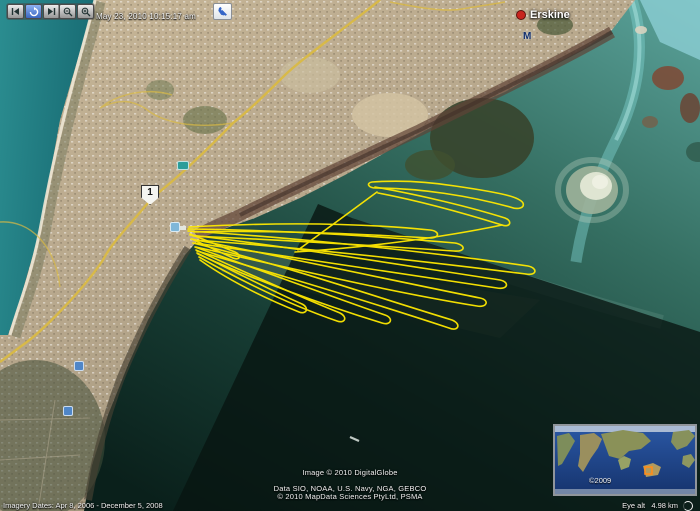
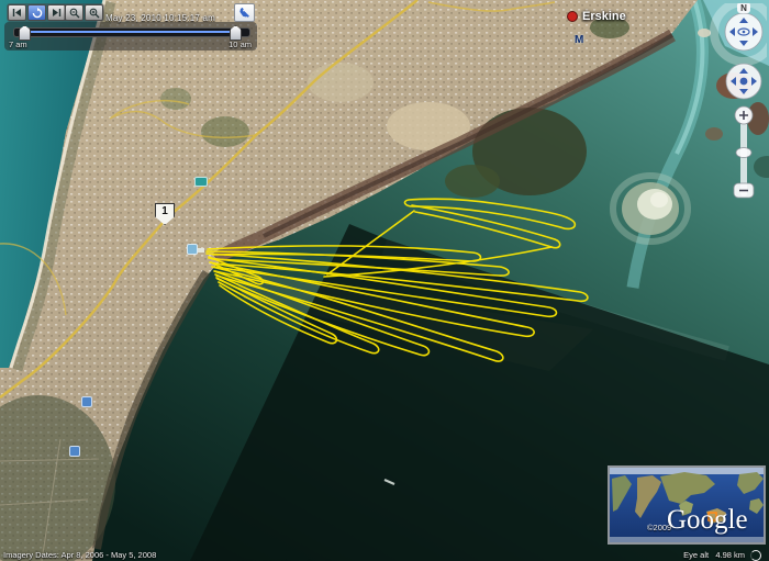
  May 23, 2010 10:15:17 am
+ 7 am
+ 10 am
+ N
  Erskine
  M
  1
- Image © 2010 DigitalGlobe
- Data SIO, NOAA, U.S. Navy, NGA, GEBCO
- © 2010 MapData Sciences PtyLtd, PSMA
- Imagery Dates: Apr 8, 2006 - December 5, 2008
+ Imagery Dates: Apr 8, 2006 - May 5, 2008
  Eye alt 4.98 km
  ©2009
+ Google
